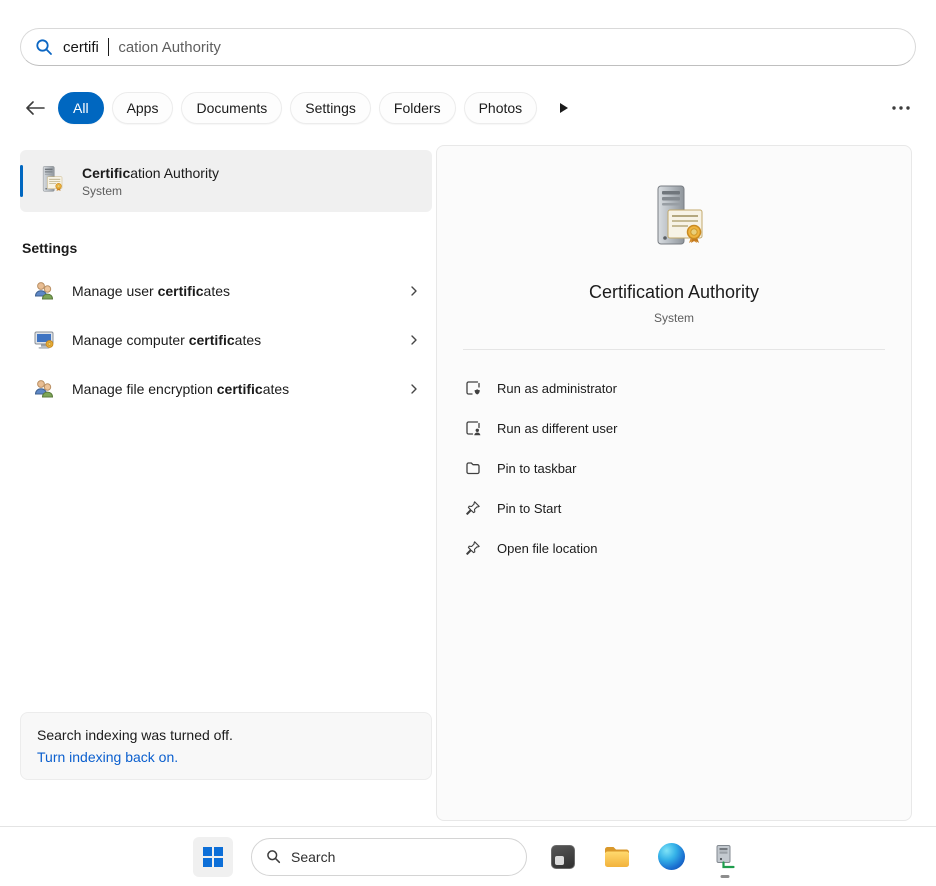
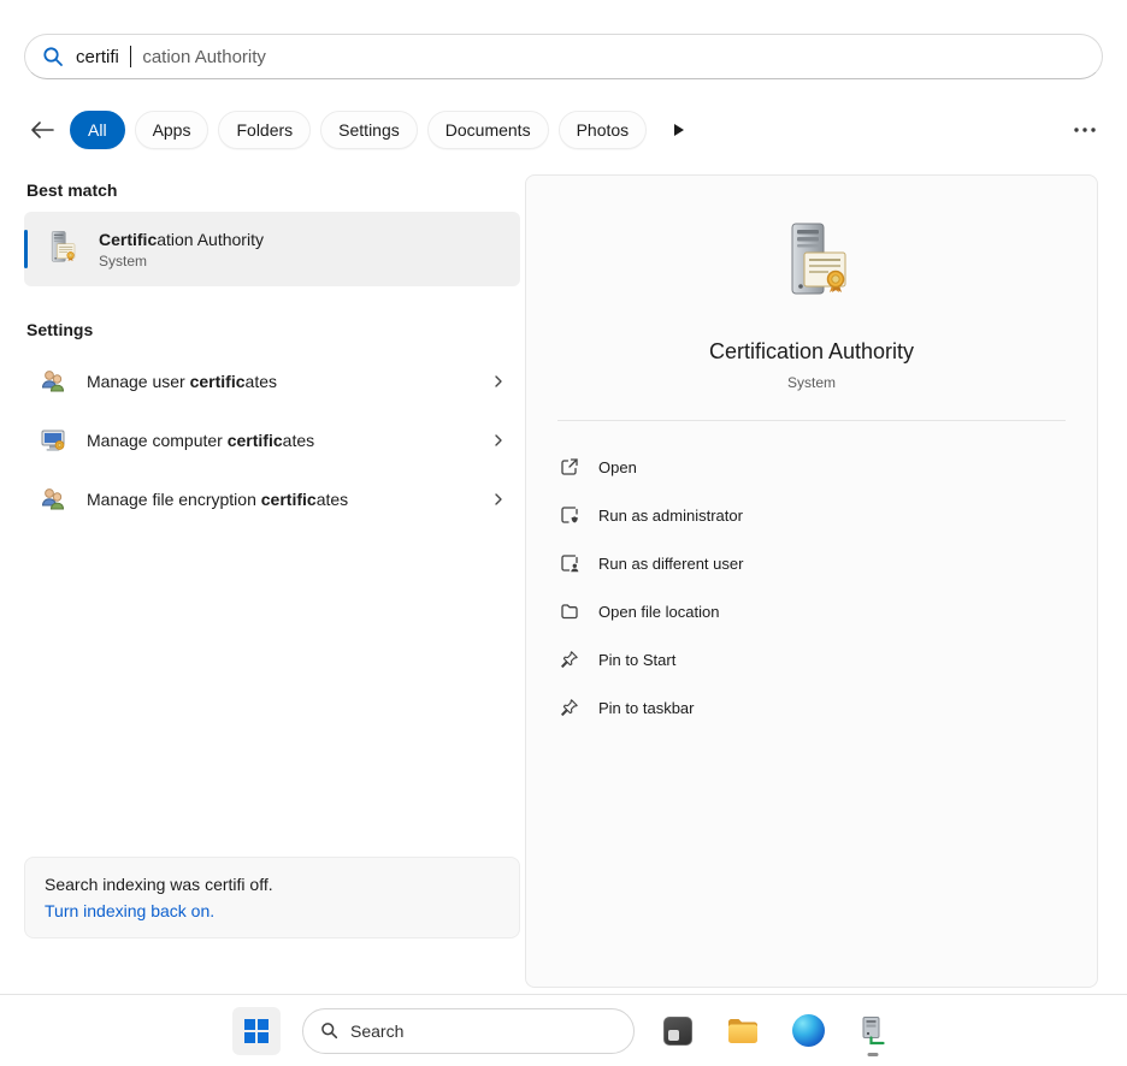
  certifi
  cation Authority
  All
  Apps
- Documents
+ Folders
  Settings
- Folders
+ Documents
  Photos
+ Best match
  Certification Authority
  System
  Settings
  Manage user certificates
  Manage computer certificates
  Manage file encryption certificates
- Search indexing was turned off.
+ Search indexing was certifi off.
  Turn indexing back on.
  Certification Authority
  System
+ Open
  Run as administrator
  Run as different user
- Pin to taskbar
+ Open file location
  Pin to Start
- Open file location
+ Pin to taskbar
  Search
